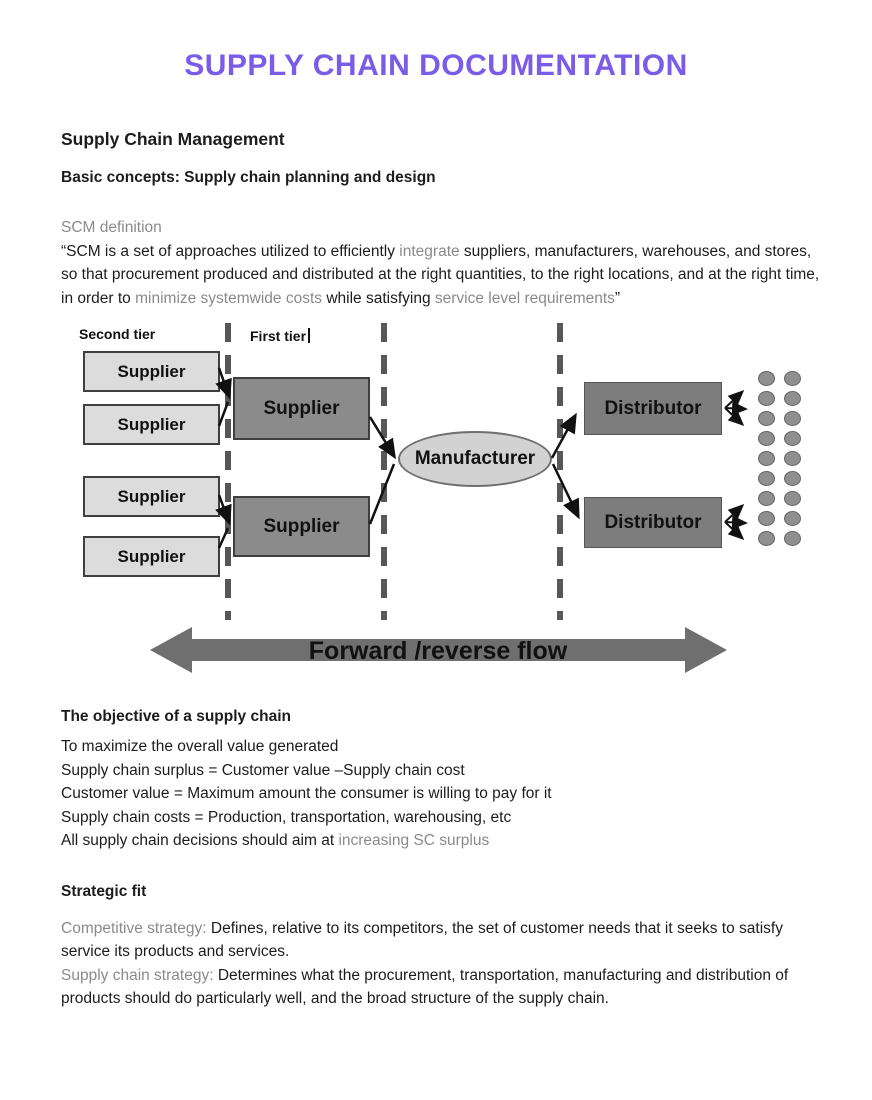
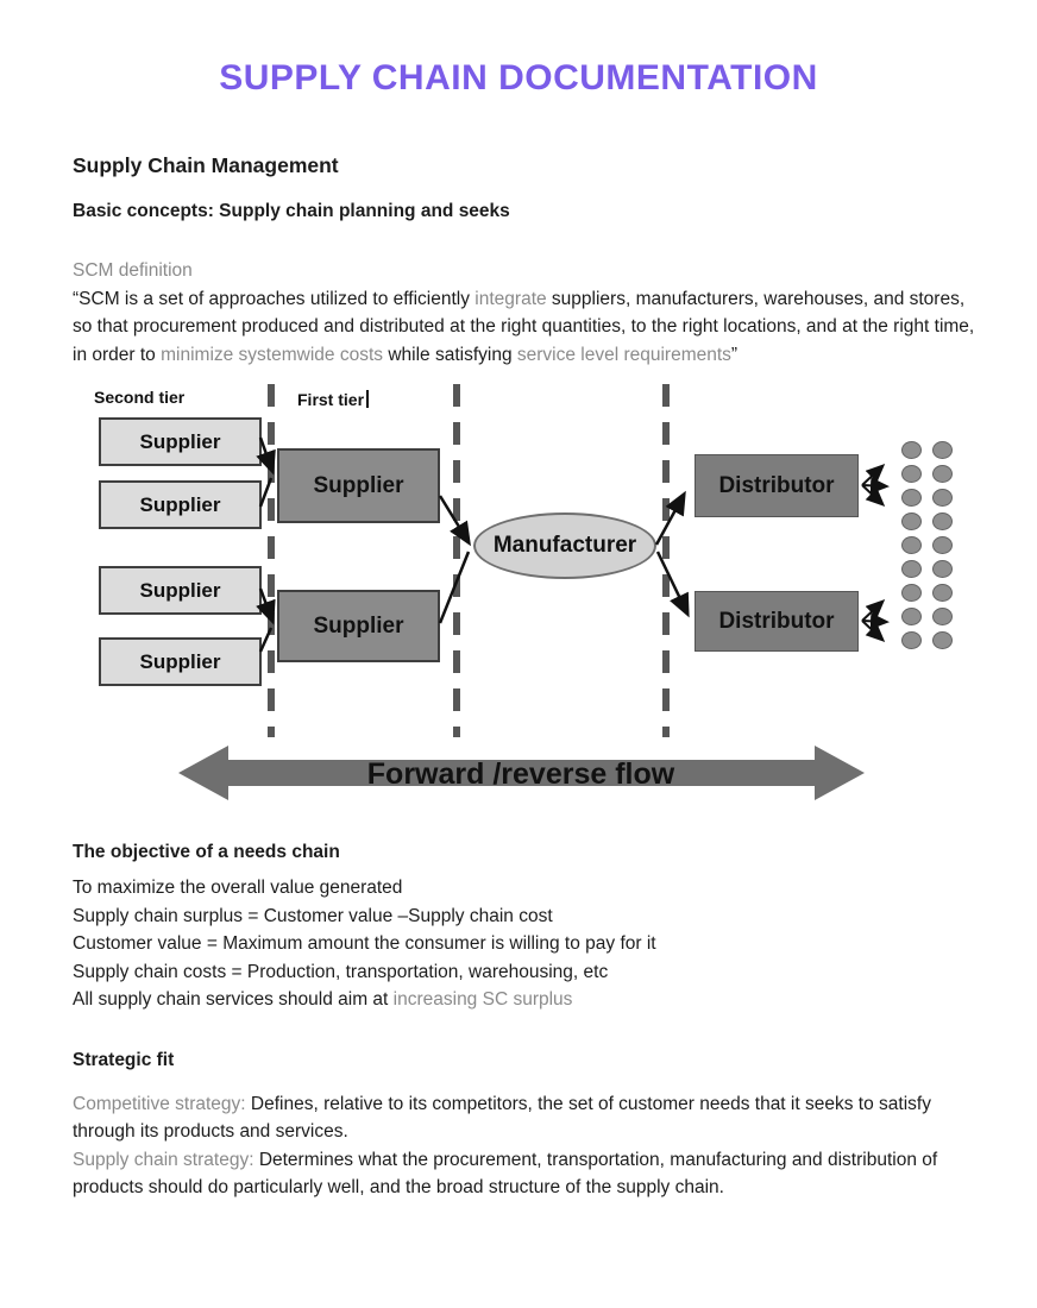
  SUPPLY CHAIN DOCUMENTATION
  Supply Chain Management
- Basic concepts: Supply chain planning and design
+ Basic concepts: Supply chain planning and seeks
  SCM definition
  “SCM is a set of approaches utilized to efficiently integrate suppliers, manufacturers, warehouses, and stores, so that procurement produced and distributed at the right quantities, to the right locations, and at the right time, in order to minimize systemwide costs while satisfying service level requirements”
  Second tier
  First tier
  Supplier
  Supplier
  Supplier
  Supplier
  Supplier
  Supplier
  Manufacturer
  Distributor
  Distributor
  Forward /reverse flow
- The objective of a supply chain
+ The objective of a needs chain
  To maximize the overall value generated
  Supply chain surplus = Customer value –Supply chain cost
  Customer value = Maximum amount the consumer is willing to pay for it
  Supply chain costs = Production, transportation, warehousing, etc
- All supply chain decisions should aim at increasing SC surplus
+ All supply chain services should aim at increasing SC surplus
  Strategic fit
- Competitive strategy: Defines, relative to its competitors, the set of customer needs that it seeks to satisfy service its products and services.
+ Competitive strategy: Defines, relative to its competitors, the set of customer needs that it seeks to satisfy through its products and services.
  Supply chain strategy: Determines what the procurement, transportation, manufacturing and distribution of products should do particularly well, and the broad structure of the supply chain.
